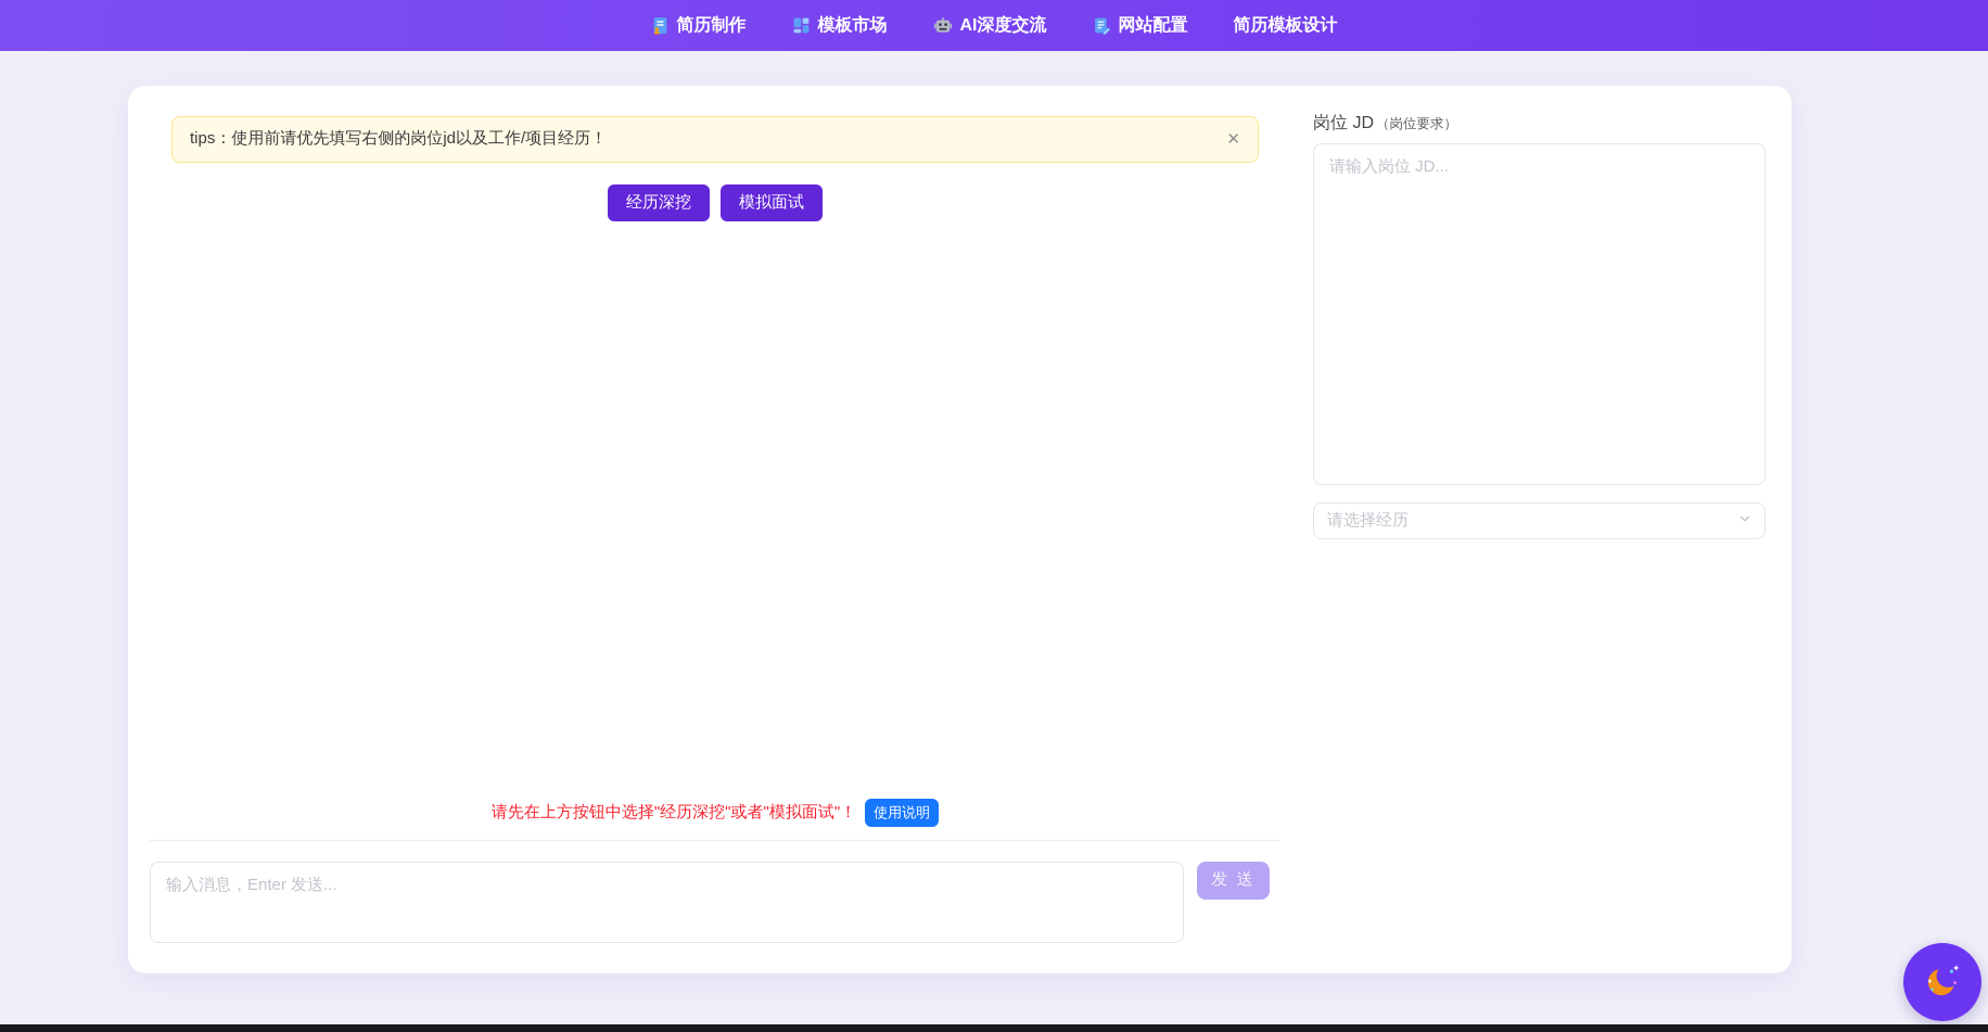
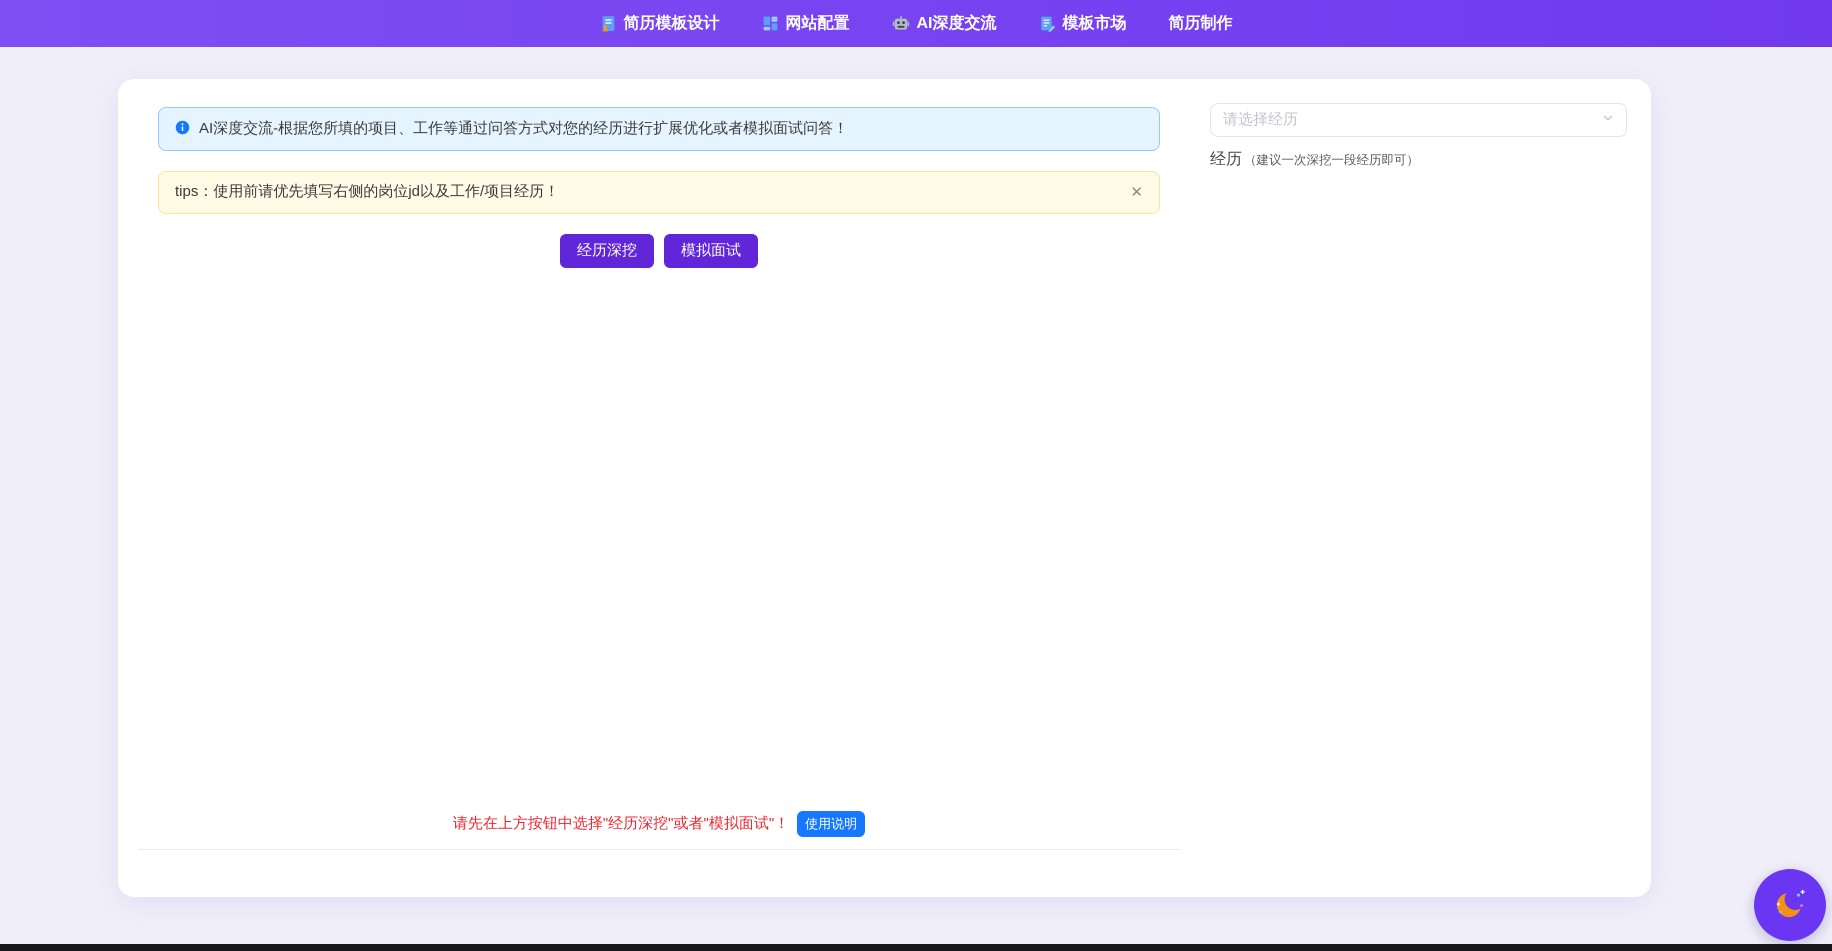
- 简历制作
+ 简历模板设计
- 模板市场
+ 网站配置
  AI深度交流
- 网站配置
+ 模板市场
- 简历模板设计
+ 简历制作
+ AI深度交流-根据您所填的项目、工作等通过问答方式对您的经历进行扩展优化或者模拟面试问答！
  tips：使用前请优先填写右侧的岗位jd以及工作/项目经历！
  ✕
  经历深挖
  模拟面试
  请先在上方按钮中选择"经历深挖"或者"模拟面试"！
  使用说明
- 输入消息，Enter 发送...
- 发 送
- 岗位 JD
- （岗位要求）
- 请输入岗位 JD...
  请选择经历
+ 经历
+ （建议一次深挖一段经历即可）
